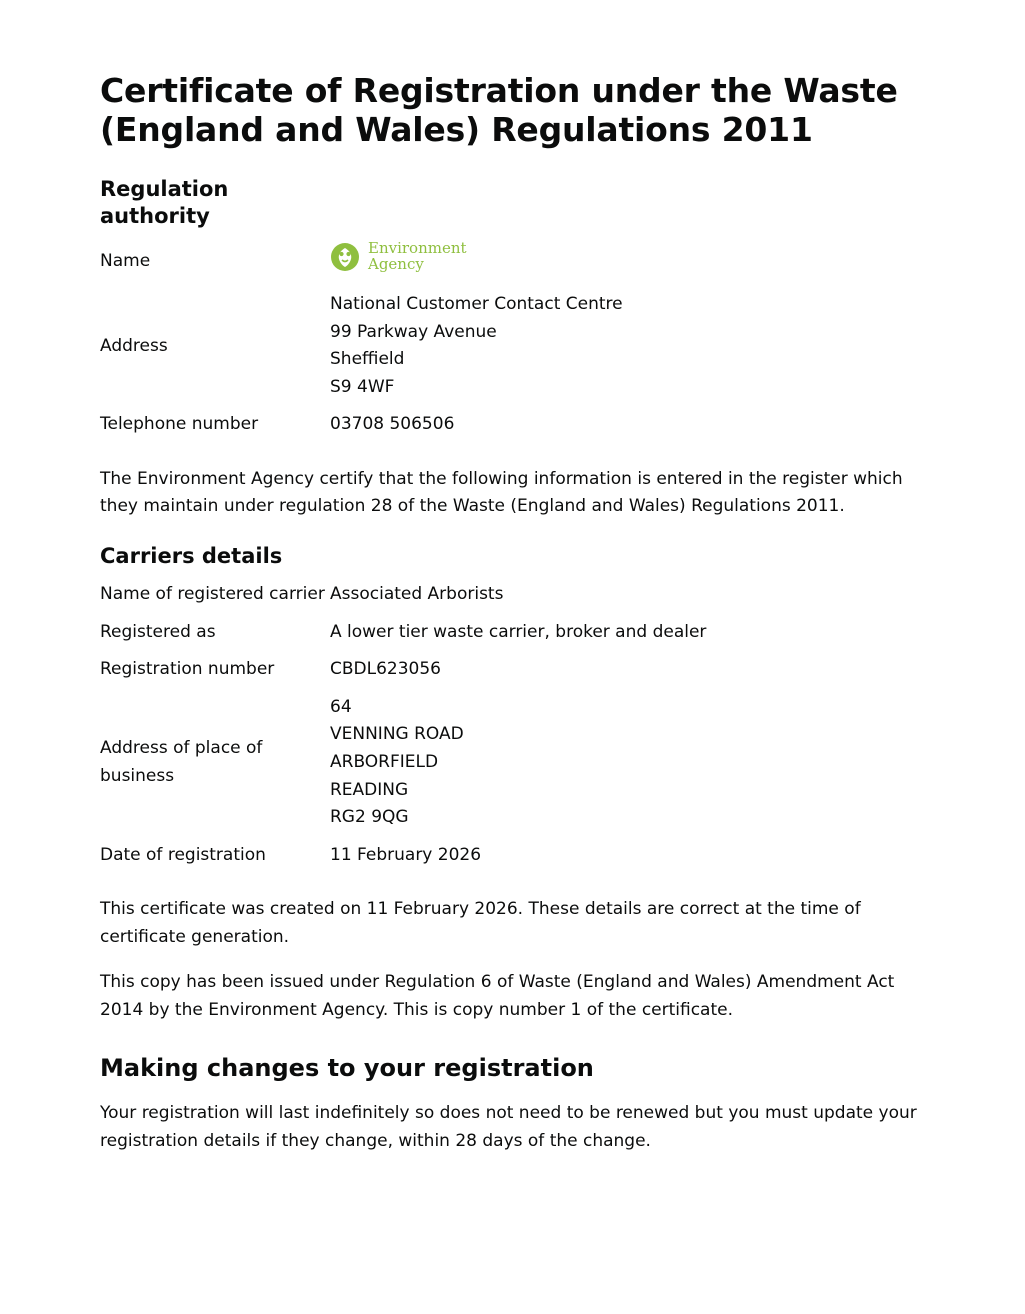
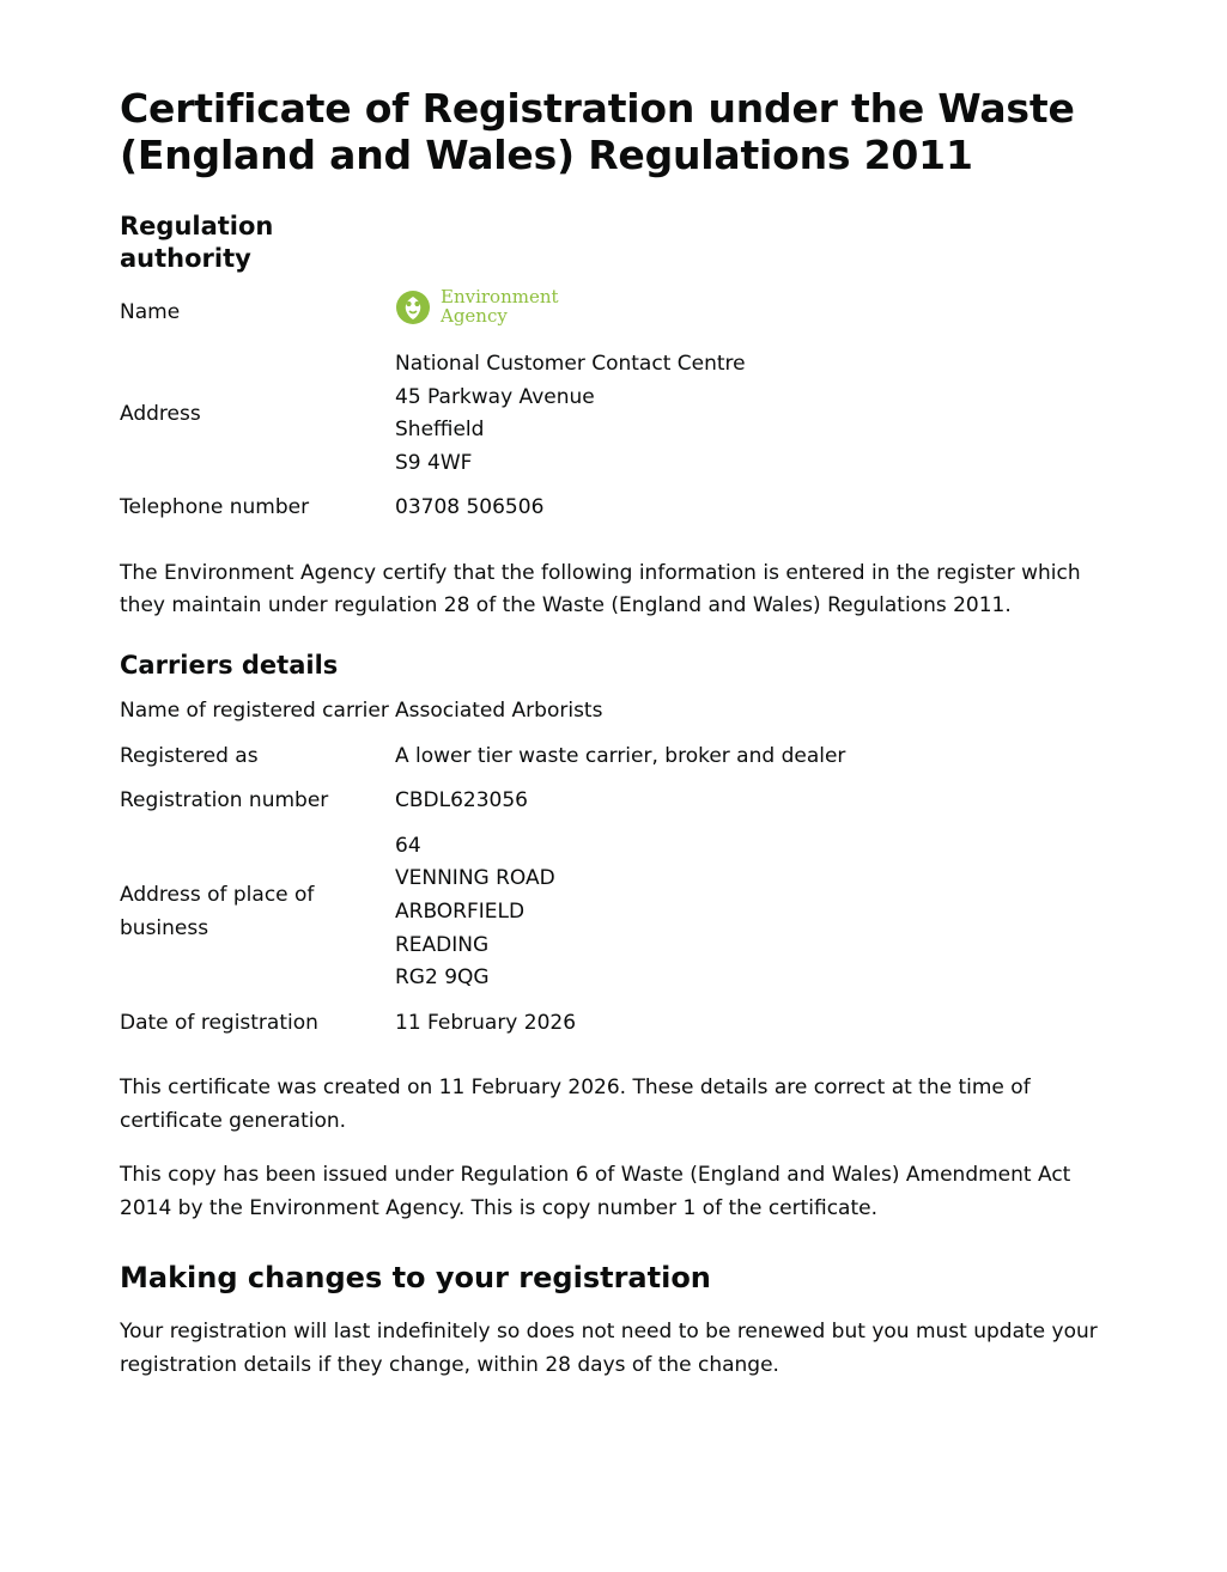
  Certificate of Registration under the Waste (England and Wales) Regulations 2011
  Regulation authority
  Name	Environment Agency
- Address	National Customer Contact Centre 99 Parkway Avenue Sheffield S9 4WF
+ Address	National Customer Contact Centre 45 Parkway Avenue Sheffield S9 4WF
  Telephone number	03708 506506
  The Environment Agency certify that the following information is entered in the register which they maintain under regulation 28 of the Waste (England and Wales) Regulations 2011.
  Carriers details
  Name of registered carrier	Associated Arborists
  Registered as	A lower tier waste carrier, broker and dealer
  Registration number	CBDL623056
  Address of place of business	64 VENNING ROAD ARBORFIELD READING RG2 9QG
  Date of registration	11 February 2026
  This certificate was created on 11 February 2026. These details are correct at the time of certificate generation.
  This copy has been issued under Regulation 6 of Waste (England and Wales) Amendment Act 2014 by the Environment Agency. This is copy number 1 of the certificate.
  Making changes to your registration
  Your registration will last indefinitely so does not need to be renewed but you must update your registration details if they change, within 28 days of the change.
